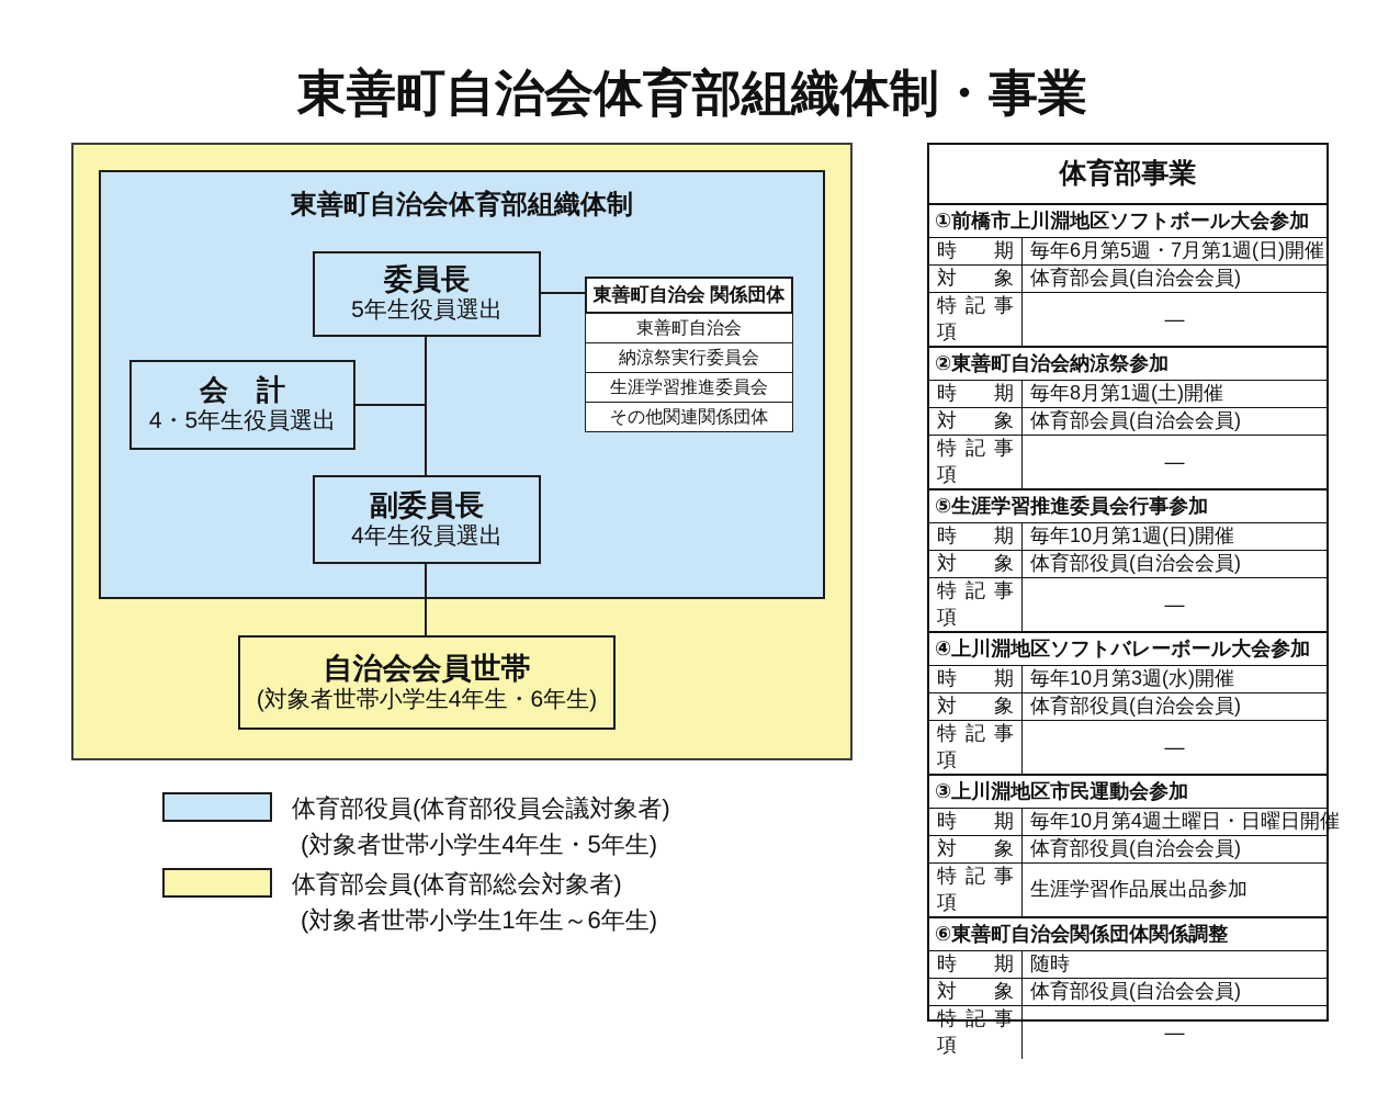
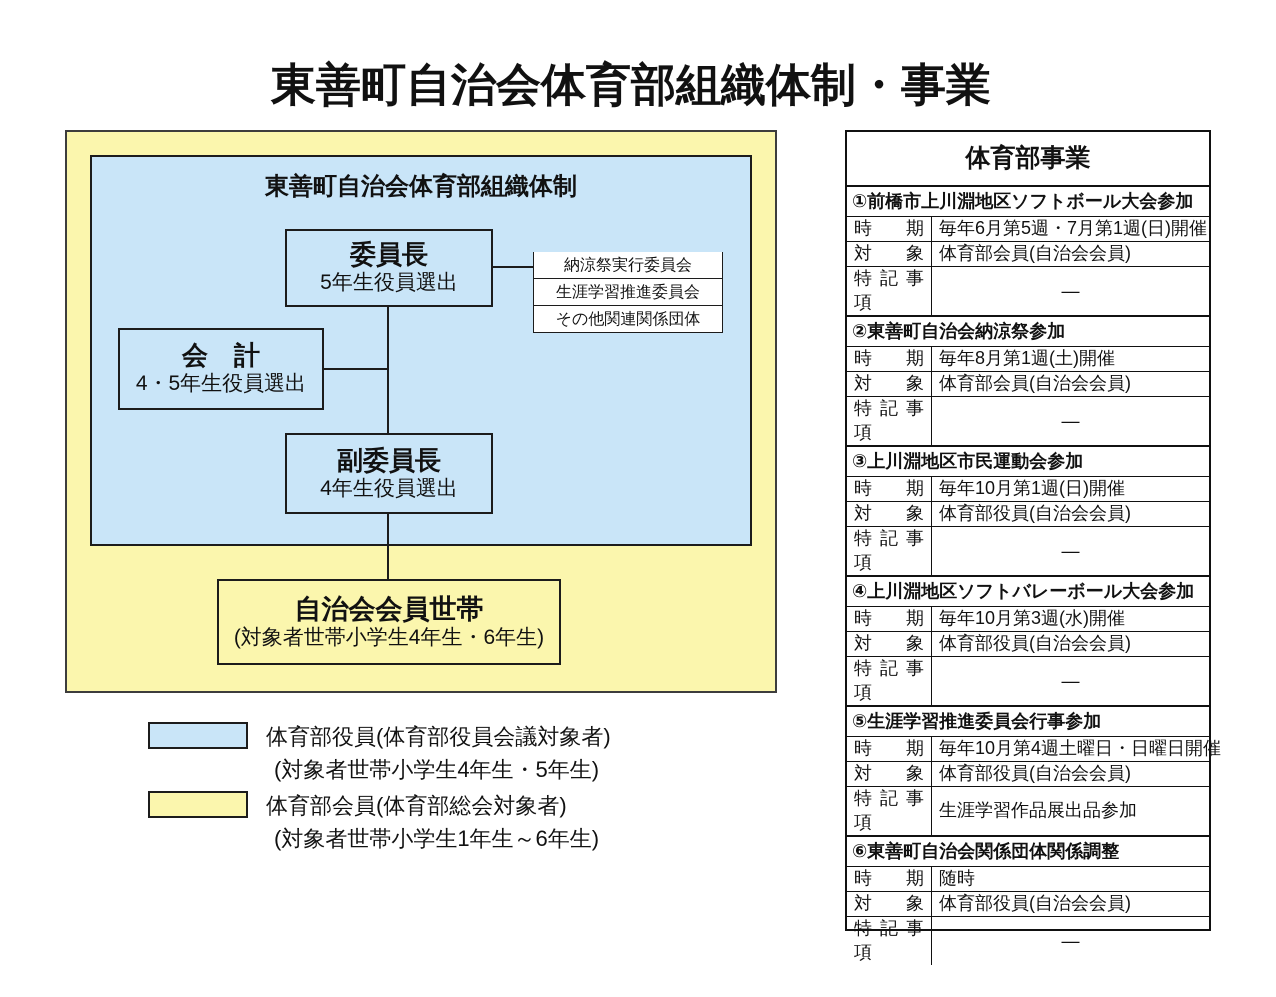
  東善町自治会体育部組織体制・事業
  東善町自治会体育部組織体制
  委員長
  5年生役員選出
  会 計
  4・5年生役員選出
  副委員長
  4年生役員選出
  自治会会員世帯
  (対象者世帯小学生4年生・6年生)
- 東善町自治会 関係団体
- 東善町自治会
  納涼祭実行委員会
  生涯学習推進委員会
  その他関連関係団体
  体育部役員(体育部役員会議対象者)
  (対象者世帯小学生4年生・5年生)
  体育部会員(体育部総会対象者)
  (対象者世帯小学生1年生～6年生)
  体育部事業
  ①前橋市上川淵地区ソフトボール大会参加
  時期
  毎年6月第5週・7月第1週(日)開催
  対象
  体育部会員(自治会会員)
  特記事項
  —
  ②東善町自治会納涼祭参加
  時期
  毎年8月第1週(土)開催
  対象
  体育部会員(自治会会員)
  特記事項
  —
- ⑤生涯学習推進委員会行事参加
+ ③上川淵地区市民運動会参加
  時期
  毎年10月第1週(日)開催
  対象
  体育部役員(自治会会員)
  特記事項
  —
  ④上川淵地区ソフトバレーボール大会参加
  時期
  毎年10月第3週(水)開催
  対象
  体育部役員(自治会会員)
  特記事項
  —
- ③上川淵地区市民運動会参加
+ ⑤生涯学習推進委員会行事参加
  時期
  毎年10月第4週土曜日・日曜日開催
  対象
  体育部役員(自治会会員)
  特記事項
  生涯学習作品展出品参加
  ⑥東善町自治会関係団体関係調整
  時期
  随時
  対象
  体育部役員(自治会会員)
  特記事項
  —
